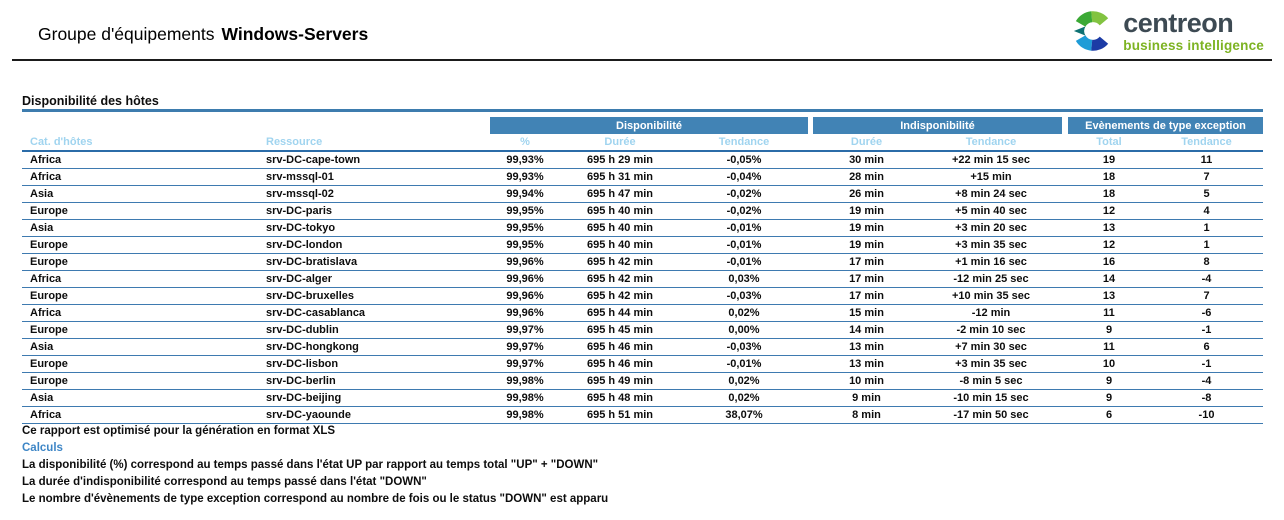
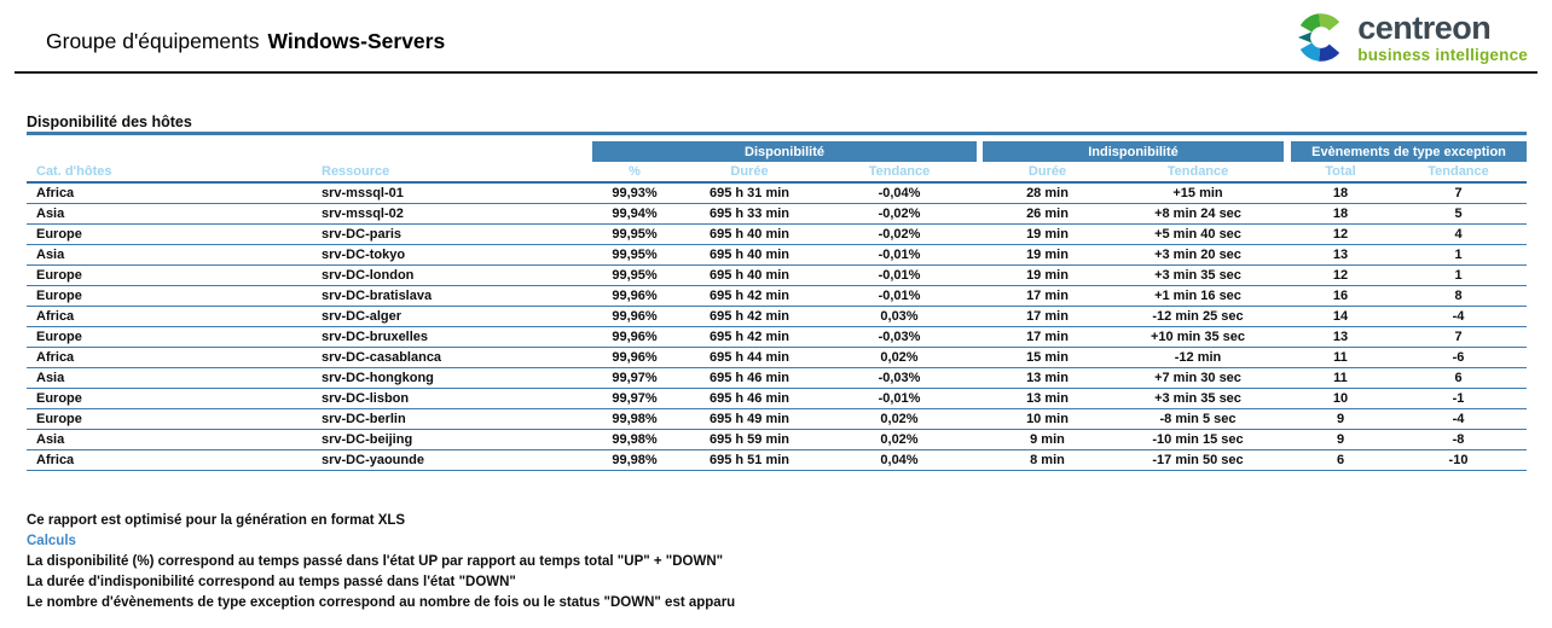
  Groupe d'équipements Windows-Servers
  centreon
  business intelligence
  Disponibilité des hôtes
  	Disponibilité		Indisponibilité		Evènements de type exception
  Cat. d'hôtes	Ressource	%	Durée	Tendance		Durée	Tendance		Total	Tendance
- Africa	srv-DC-cape-town	99,93%	695 h 29 min	-0,05%		30 min	+22 min 15 sec		19	11
  Africa	srv-mssql-01	99,93%	695 h 31 min	-0,04%		28 min	+15 min		18	7
- Asia	srv-mssql-02	99,94%	695 h 47 min	-0,02%		26 min	+8 min 24 sec		18	5
+ Asia	srv-mssql-02	99,94%	695 h 33 min	-0,02%		26 min	+8 min 24 sec		18	5
  Europe	srv-DC-paris	99,95%	695 h 40 min	-0,02%		19 min	+5 min 40 sec		12	4
  Asia	srv-DC-tokyo	99,95%	695 h 40 min	-0,01%		19 min	+3 min 20 sec		13	1
  Europe	srv-DC-london	99,95%	695 h 40 min	-0,01%		19 min	+3 min 35 sec		12	1
  Europe	srv-DC-bratislava	99,96%	695 h 42 min	-0,01%		17 min	+1 min 16 sec		16	8
  Africa	srv-DC-alger	99,96%	695 h 42 min	0,03%		17 min	-12 min 25 sec		14	-4
  Europe	srv-DC-bruxelles	99,96%	695 h 42 min	-0,03%		17 min	+10 min 35 sec		13	7
  Africa	srv-DC-casablanca	99,96%	695 h 44 min	0,02%		15 min	-12 min		11	-6
- Europe	srv-DC-dublin	99,97%	695 h 45 min	0,00%		14 min	-2 min 10 sec		9	-1
  Asia	srv-DC-hongkong	99,97%	695 h 46 min	-0,03%		13 min	+7 min 30 sec		11	6
  Europe	srv-DC-lisbon	99,97%	695 h 46 min	-0,01%		13 min	+3 min 35 sec		10	-1
  Europe	srv-DC-berlin	99,98%	695 h 49 min	0,02%		10 min	-8 min 5 sec		9	-4
- Asia	srv-DC-beijing	99,98%	695 h 48 min	0,02%		9 min	-10 min 15 sec		9	-8
+ Asia	srv-DC-beijing	99,98%	695 h 59 min	0,02%		9 min	-10 min 15 sec		9	-8
- Africa	srv-DC-yaounde	99,98%	695 h 51 min	38,07%		8 min	-17 min 50 sec		6	-10
+ Africa	srv-DC-yaounde	99,98%	695 h 51 min	0,04%		8 min	-17 min 50 sec		6	-10
  Ce rapport est optimisé pour la génération en format XLS
  Calculs
  La disponibilité (%) correspond au temps passé dans l'état UP par rapport au temps total "UP" + "DOWN"
  La durée d'indisponibilité correspond au temps passé dans l'état "DOWN"
  Le nombre d'évènements de type exception correspond au nombre de fois ou le status "DOWN" est apparu
